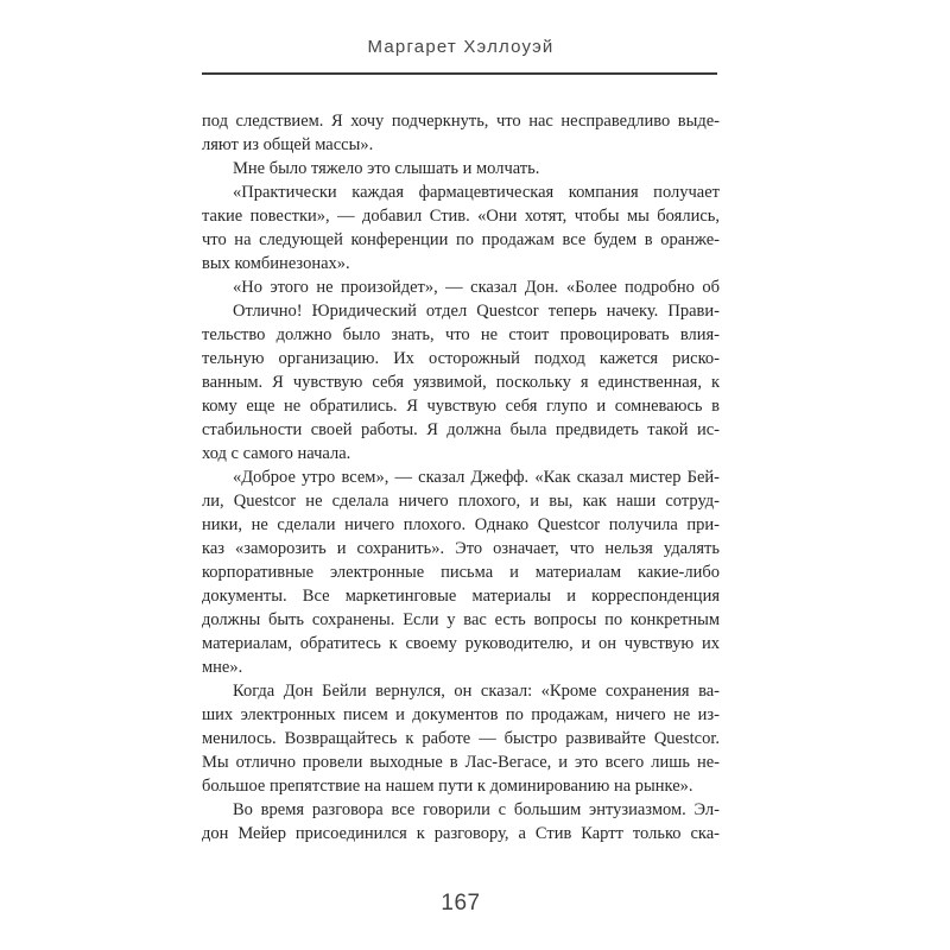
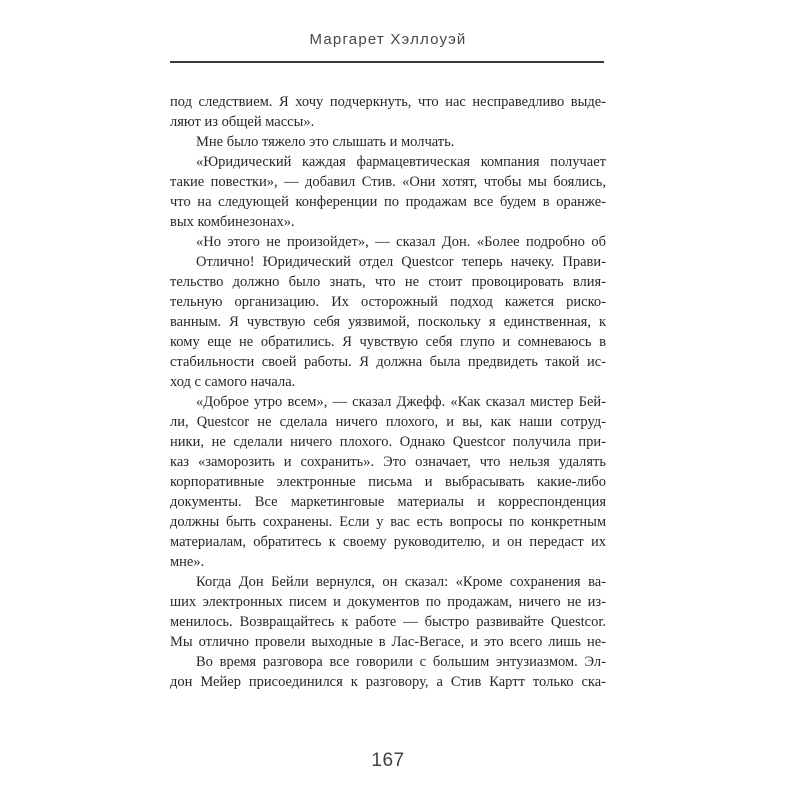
  Маргарет Хэллоуэй
  под следствием. Я хочу подчеркнуть, что нас несправедливо выде-
  ляют из общей массы».
  Мне было тяжело это слышать и молчать.
- «Практически каждая фармацевтическая компания получает
+ «Юридический каждая фармацевтическая компания получает
  такие повестки», — добавил Стив. «Они хотят, чтобы мы боялись,
  что на следующей конференции по продажам все будем в оранже-
  вых комбинезонах».
  «Но этого не произойдет», — сказал Дон. «Более подробно об
  Отлично! Юридический отдел Questcor теперь начеку. Прави-
  тельство должно было знать, что не стоит провоцировать влия-
  тельную организацию. Их осторожный подход кажется риско-
  ванным. Я чувствую себя уязвимой, поскольку я единственная, к
  кому еще не обратились. Я чувствую себя глупо и сомневаюсь в
  стабильности своей работы. Я должна была предвидеть такой ис-
  ход с самого начала.
  «Доброе утро всем», — сказал Джефф. «Как сказал мистер Бей-
  ли, Questcor не сделала ничего плохого, и вы, как наши сотруд-
  ники, не сделали ничего плохого. Однако Questcor получила при-
  каз «заморозить и сохранить». Это означает, что нельзя удалять
- корпоративные электронные письма и материалам какие-либо
+ корпоративные электронные письма и выбрасывать какие-либо
  документы. Все маркетинговые материалы и корреспонденция
  должны быть сохранены. Если у вас есть вопросы по конкретным
- материалам, обратитесь к своему руководителю, и он чувствую их
+ материалам, обратитесь к своему руководителю, и он передаст их
  мне».
  Когда Дон Бейли вернулся, он сказал: «Кроме сохранения ва-
  ших электронных писем и документов по продажам, ничего не из-
  менилось. Возвращайтесь к работе — быстро развивайте Questcor.
  Мы отлично провели выходные в Лас-Вегасе, и это всего лишь не-
- большое препятствие на нашем пути к доминированию на рынке».
  Во время разговора все говорили с большим энтузиазмом. Эл-
  дон Мейер присоединился к разговору, а Стив Картт только ска-
  167
